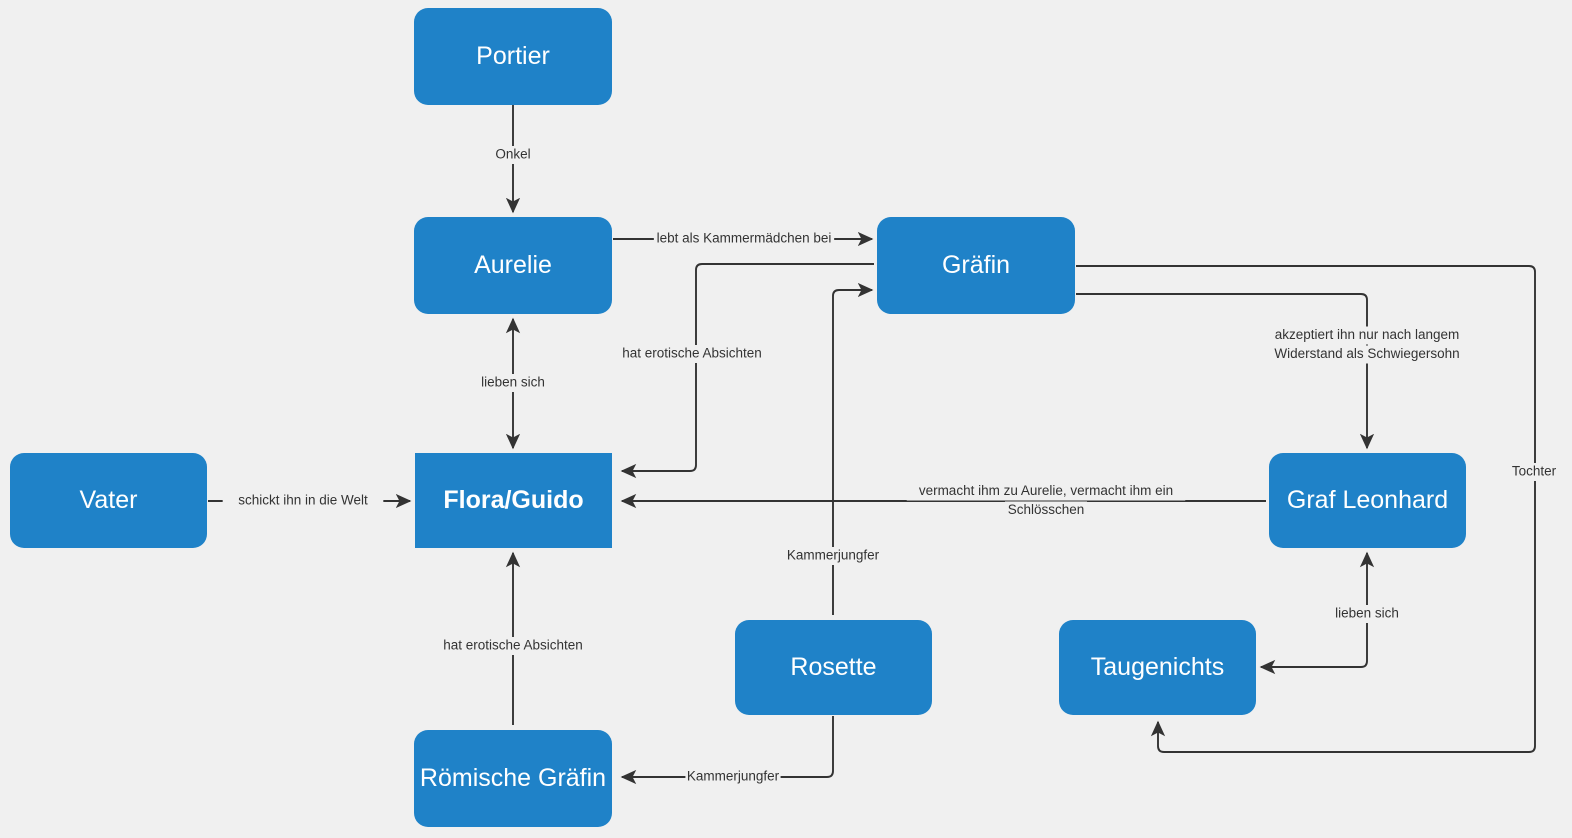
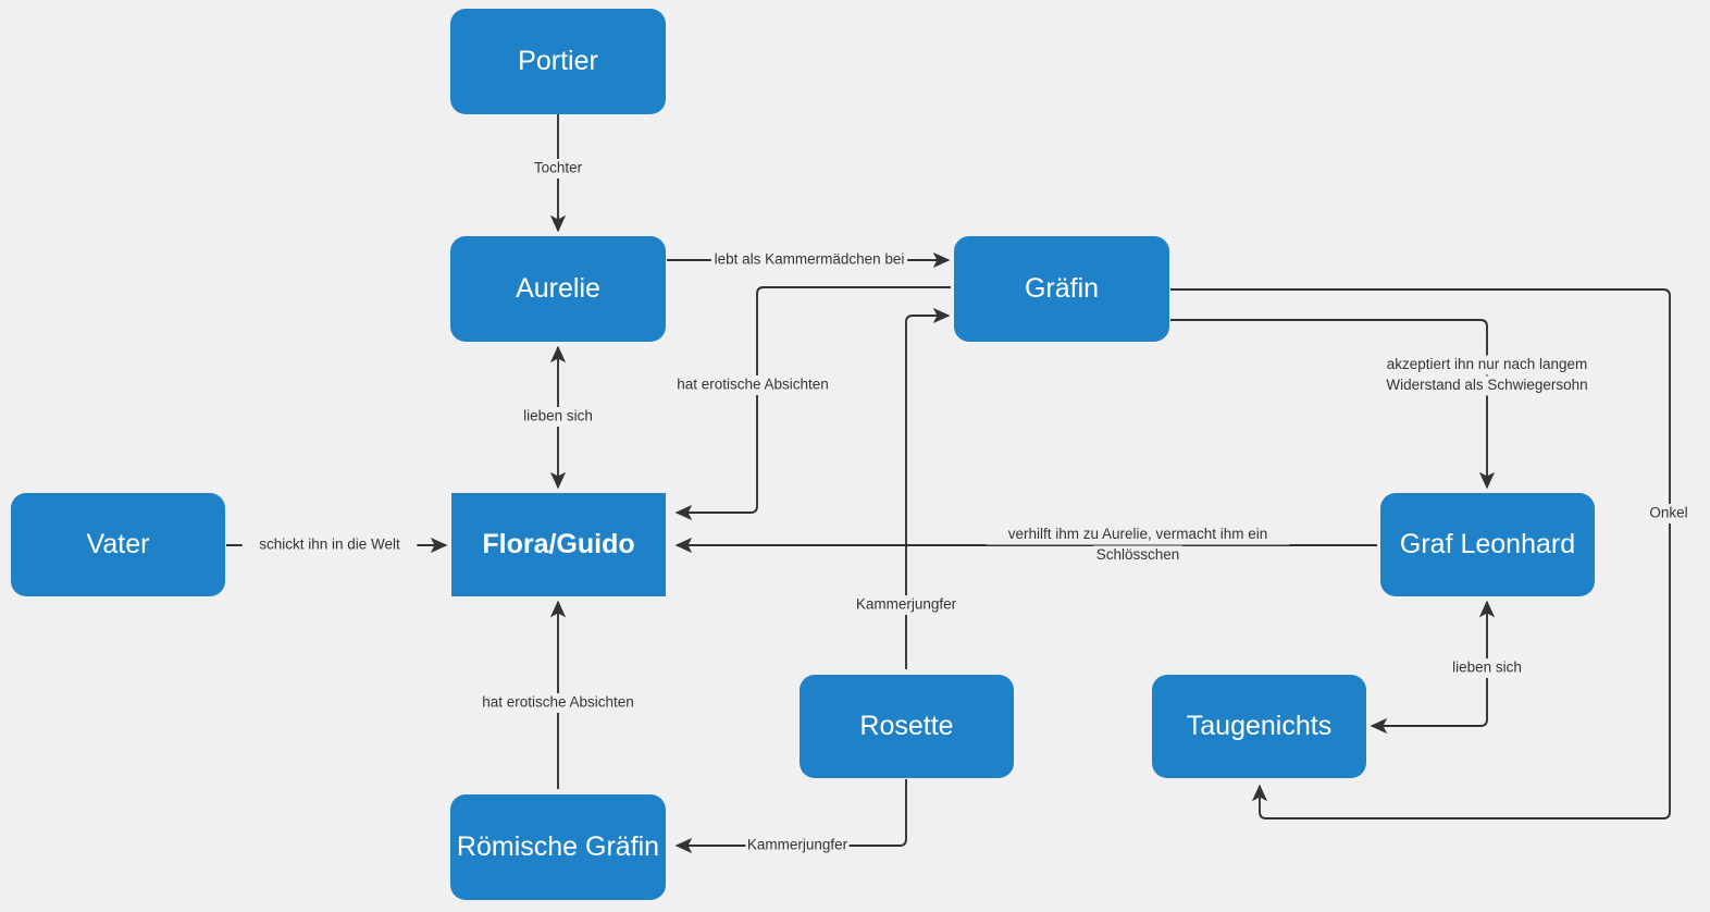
  Portier
  Aurelie
  Gräfin
  Vater
  Flora/Guido
  Graf Leonhard
  Rosette
  Taugenichts
  Römische Gräfin
- Onkel
+ Tochter
  lebt als Kammermädchen bei
  lieben sich
  hat erotische Absichten
  schickt ihn in die Welt
- vermacht ihm zu Aurelie, vermacht ihm ein
+ verhilft ihm zu Aurelie, vermacht ihm ein
  Schlösschen
  akzeptiert ihn nur nach langem
  Widerstand als Schwiegersohn
  Kammerjungfer
  Kammerjungfer
  hat erotische Absichten
  lieben sich
- Tochter
+ Onkel
